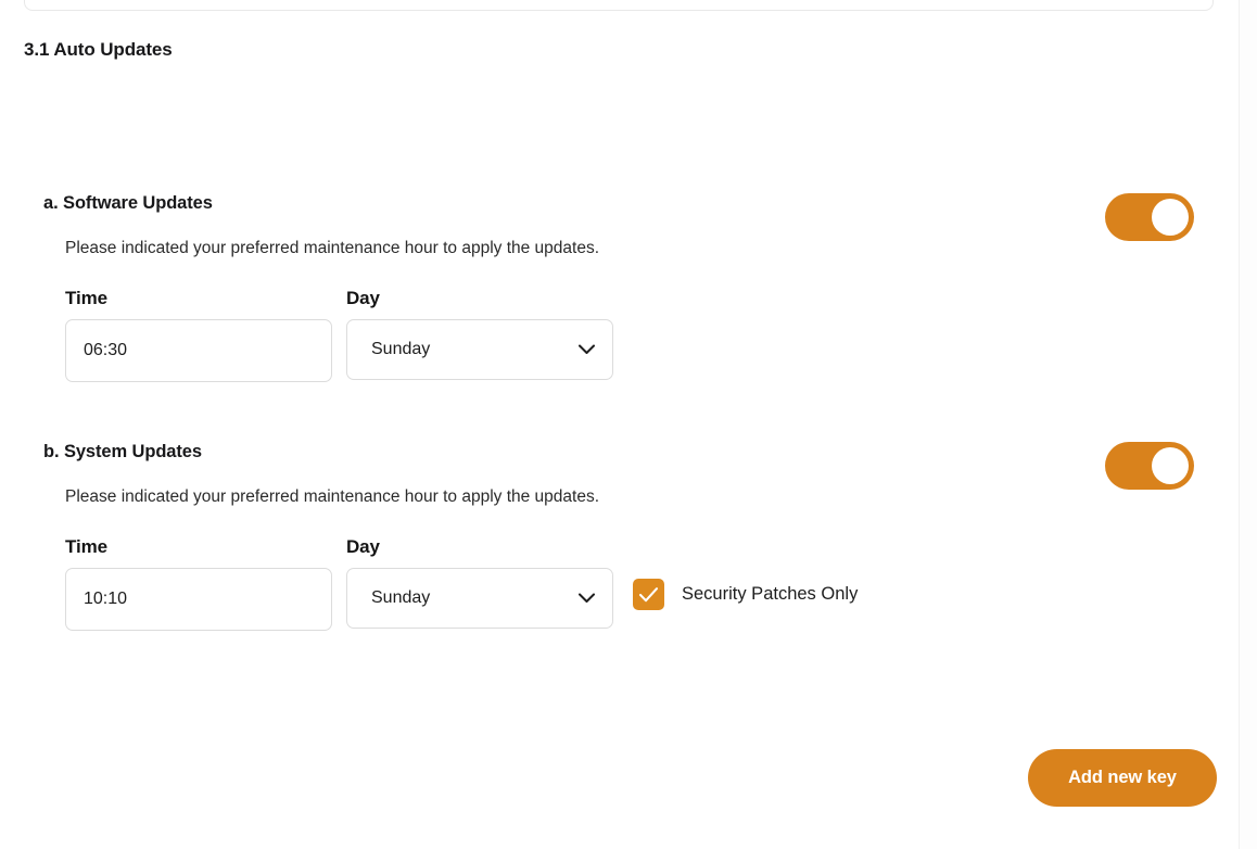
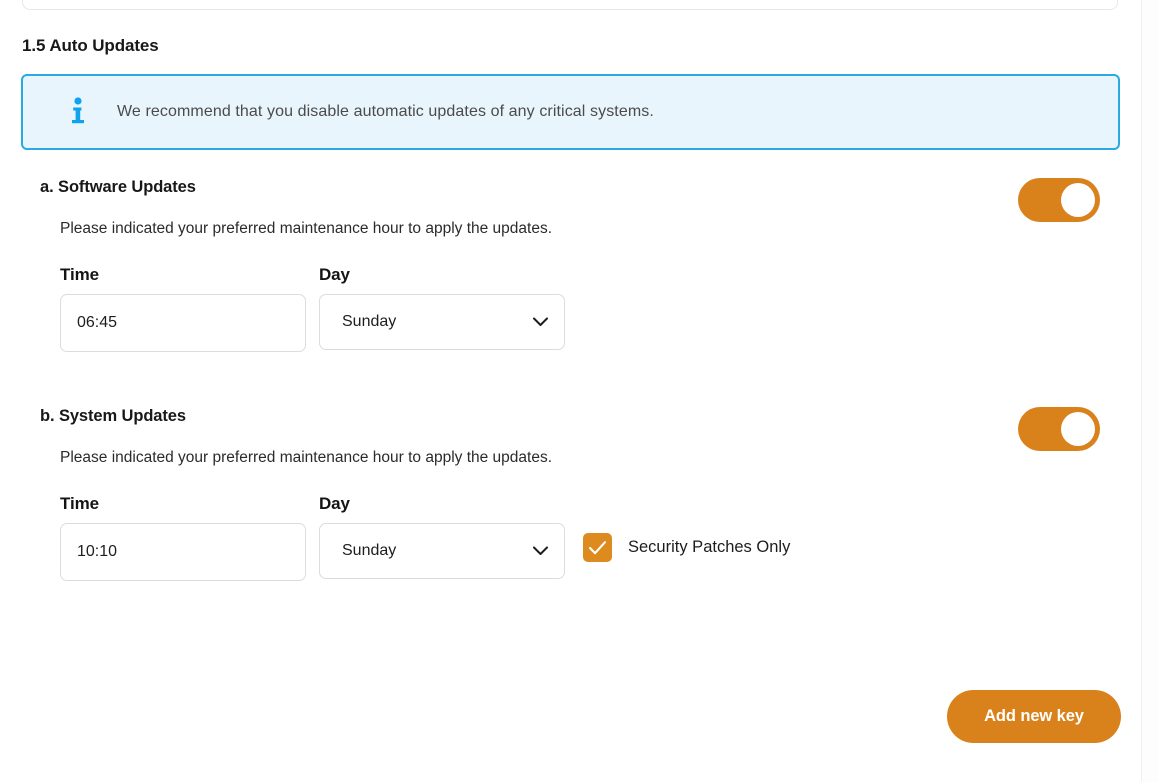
- 3.1 Auto Updates
+ 1.5 Auto Updates
+ We recommend that you disable automatic updates of any critical systems.
  a. Software Updates
  Please indicated your preferred maintenance hour to apply the updates.
  Time
- 06:30
+ 06:45
  Day
  Sunday
  b. System Updates
  Please indicated your preferred maintenance hour to apply the updates.
  Time
  10:10
  Day
  Sunday
  Security Patches Only
  Add new key
